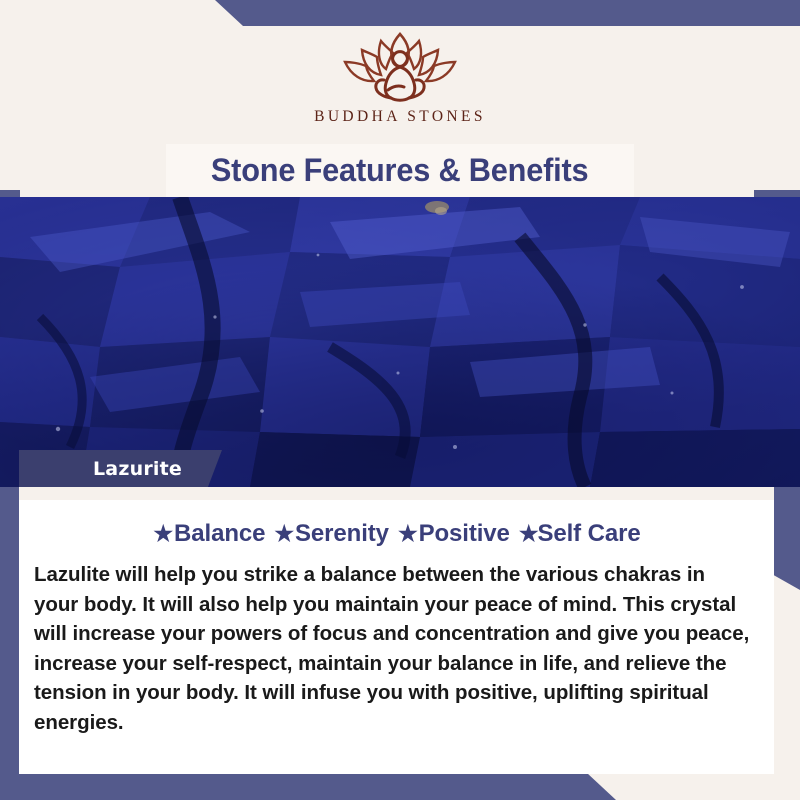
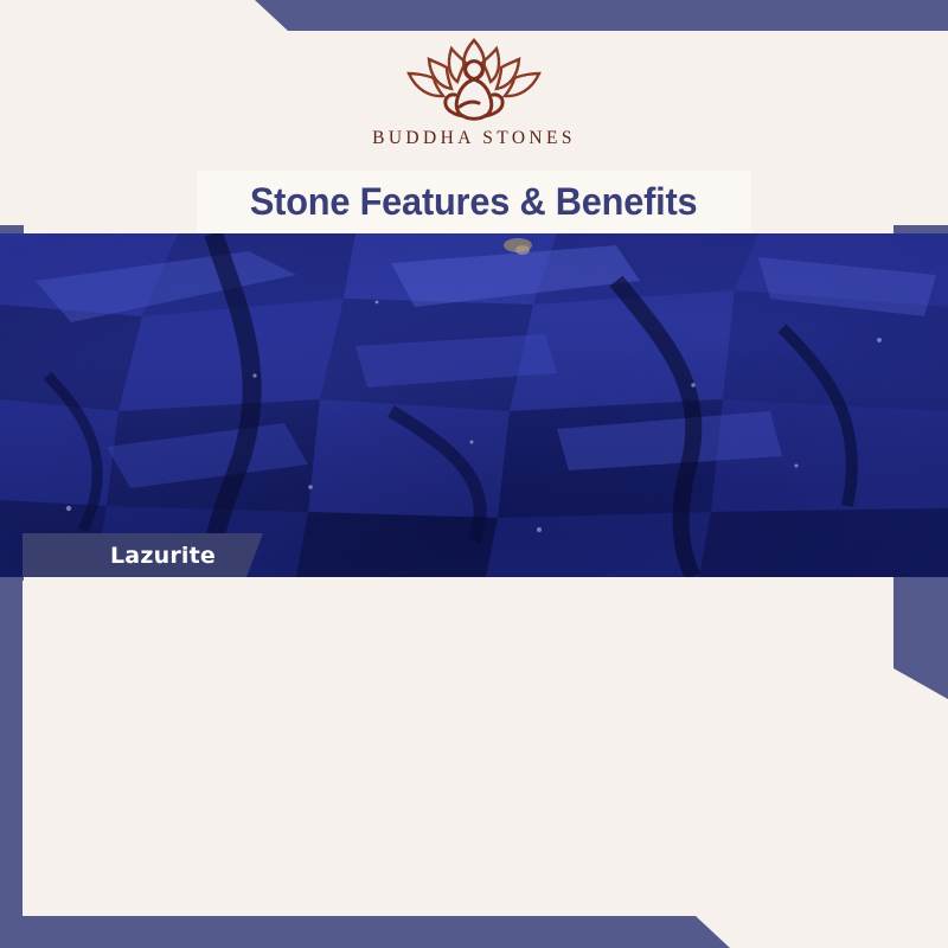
  BUDDHA STONES
  Stone Features & Benefits
  Lazurite
- ★Balance ★Serenity ★Positive ★Self Care
- Lazulite will help you strike a balance between the various chakras in your body. It will also help you maintain your peace of mind. This crystal will increase your powers of focus and concentration and give you peace, increase your self-respect, maintain your balance in life, and relieve the tension in your body. It will infuse you with positive, uplifting spiritual energies.
